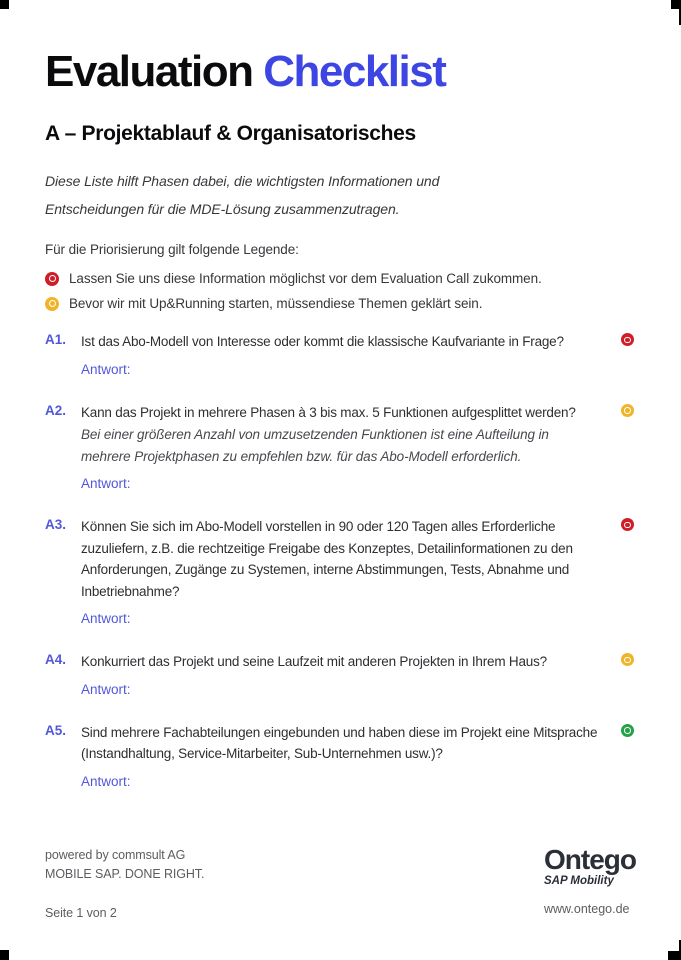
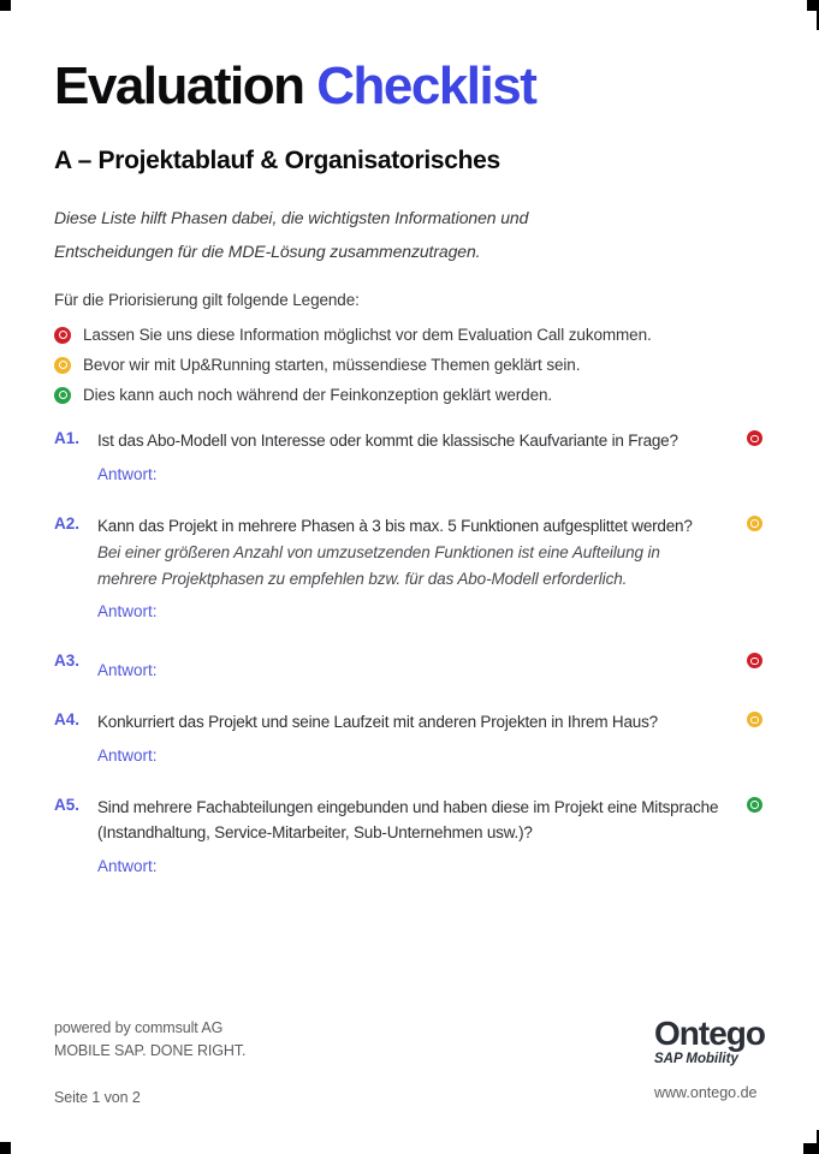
  Evaluation Checklist
  A – Projektablauf & Organisatorisches
  Diese Liste hilft Phasen dabei, die wichtigsten Informationen und Entscheidungen für die MDE-Lösung zusammenzutragen.
  Für die Priorisierung gilt folgende Legende:
  Lassen Sie uns diese Information möglichst vor dem Evaluation Call zukommen.
  Bevor wir mit Up&Running starten, müssendiese Themen geklärt sein.
+ Dies kann auch noch während der Feinkonzeption geklärt werden.
  A1.
  Ist das Abo-Modell von Interesse oder kommt die klassische Kaufvariante in Frage?
  Antwort:
  A2.
  Kann das Projekt in mehrere Phasen à 3 bis max. 5 Funktionen aufgesplittet werden?
  Bei einer größeren Anzahl von umzusetzenden Funktionen ist eine Aufteilung in mehrere Projektphasen zu empfehlen bzw. für das Abo-Modell erforderlich.
  Antwort:
  A3.
- Können Sie sich im Abo-Modell vorstellen in 90 oder 120 Tagen alles Erforderliche zuzuliefern, z.B. die rechtzeitige Freigabe des Konzeptes, Detailinformationen zu den Anforderungen, Zugänge zu Systemen, interne Abstimmungen, Tests, Abnahme und Inbetriebnahme?
  Antwort:
  A4.
  Konkurriert das Projekt und seine Laufzeit mit anderen Projekten in Ihrem Haus?
  Antwort:
  A5.
  Sind mehrere Fachabteilungen eingebunden und haben diese im Projekt eine Mitsprache (Instandhaltung, Service-Mitarbeiter, Sub-Unternehmen usw.)?
  Antwort:
  powered by commsult AG
  MOBILE SAP. DONE RIGHT.
  Seite 1 von 2
  Ontego
  SAP Mobility
  www.ontego.de
